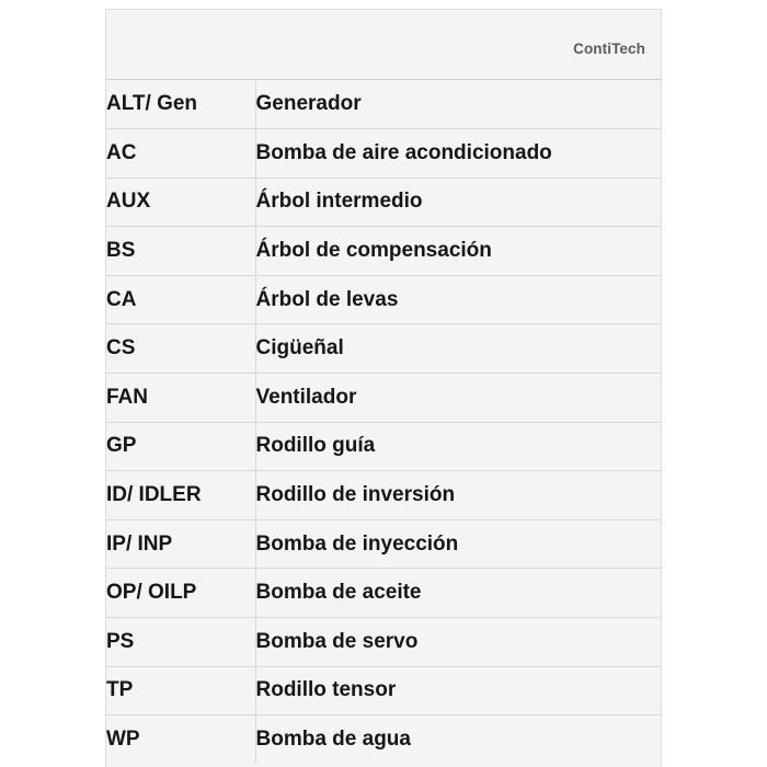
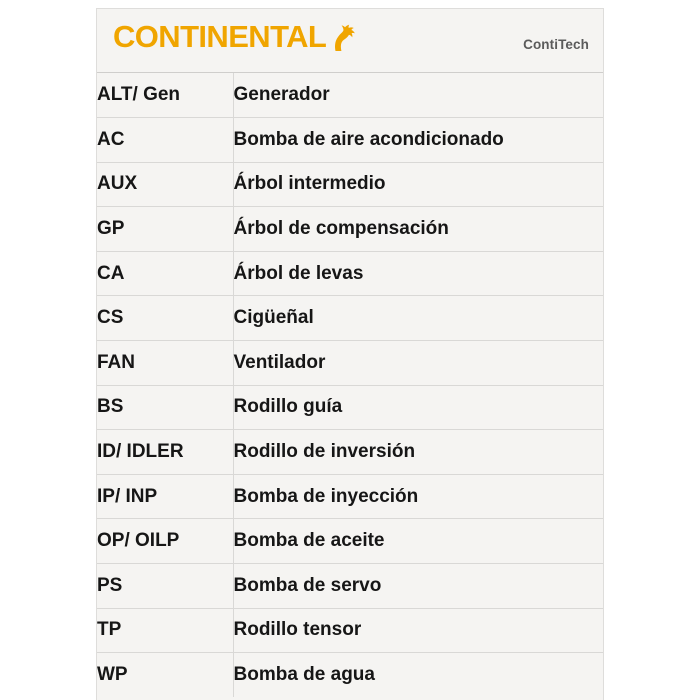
+ CONTINENTAL
  ContiTech
  ALT/ Gen	Generador
  AC	Bomba de aire acondicionado
  AUX	Árbol intermedio
- BS	Árbol de compensación
+ GP	Árbol de compensación
  CA	Árbol de levas
  CS	Cigüeñal
  FAN	Ventilador
- GP	Rodillo guía
+ BS	Rodillo guía
  ID/ IDLER	Rodillo de inversión
  IP/ INP	Bomba de inyección
  OP/ OILP	Bomba de aceite
  PS	Bomba de servo
  TP	Rodillo tensor
  WP	Bomba de agua
